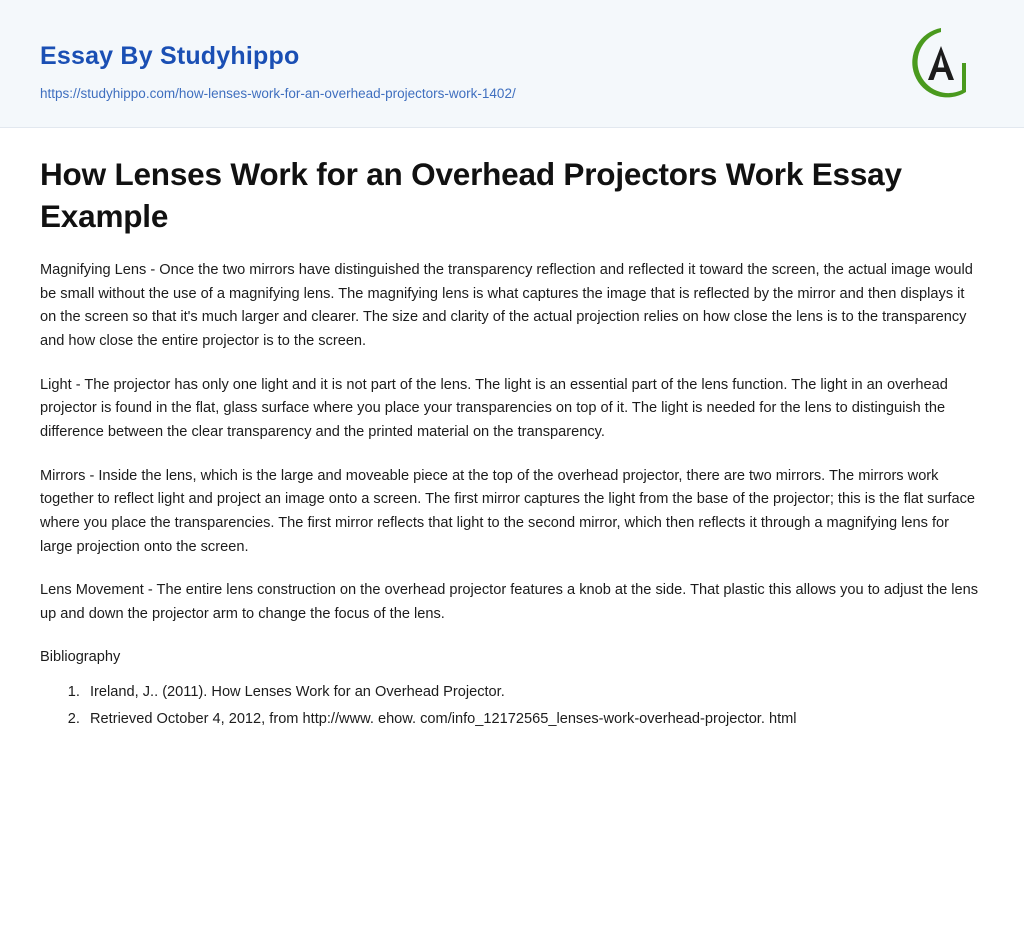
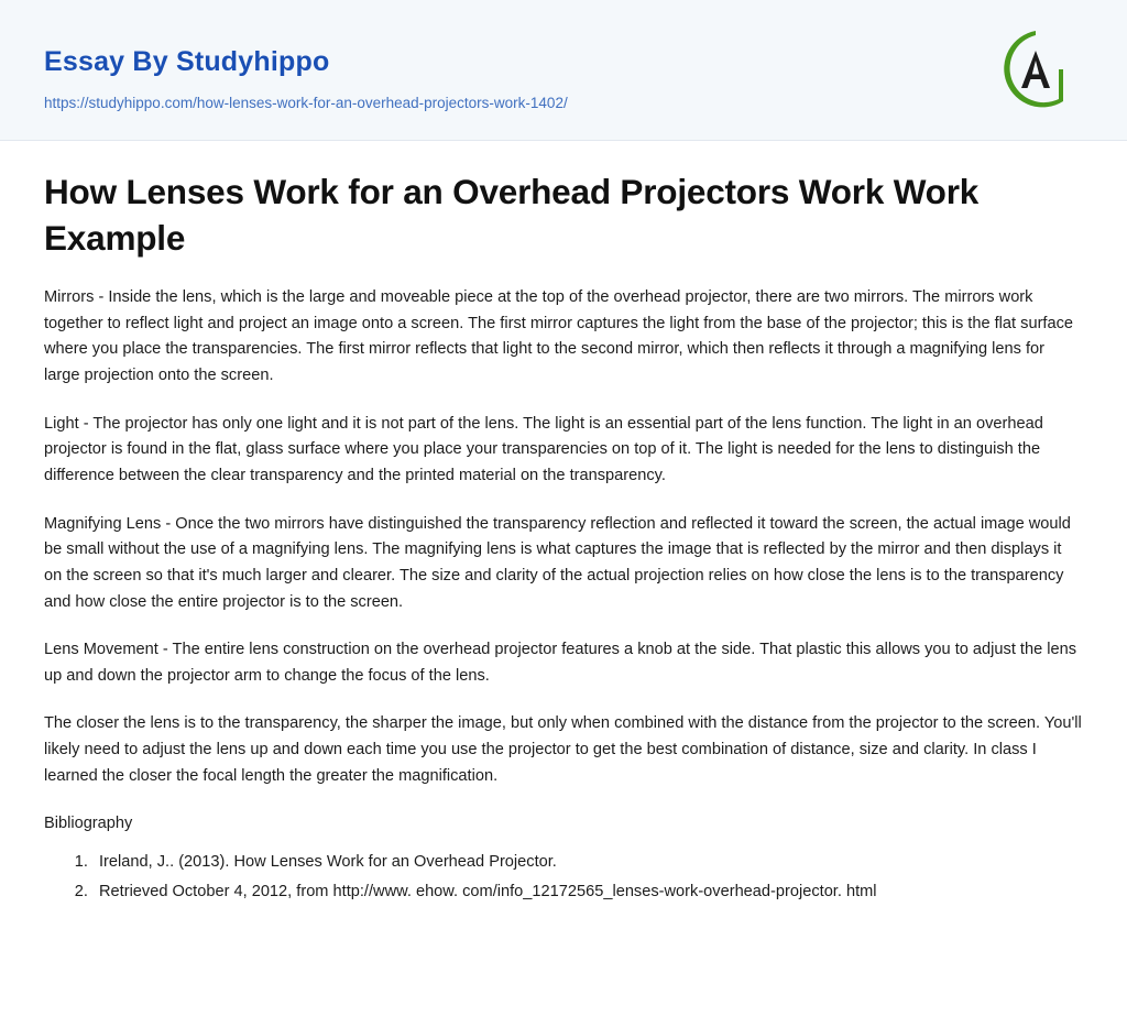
  Essay By Studyhippo
  https://studyhippo.com/how-lenses-work-for-an-overhead-projectors-work-1402/
- How Lenses Work for an Overhead Projectors Work Essay Example
+ How Lenses Work for an Overhead Projectors Work Work Example
- Magnifying Lens - Once the two mirrors have distinguished the transparency reflection and reflected it toward the screen, the actual image would be small without the use of a magnifying lens. The magnifying lens is what captures the image that is reflected by the mirror and then displays it on the screen so that it's much larger and clearer. The size and clarity of the actual projection relies on how close the lens is to the transparency and how close the entire projector is to the screen.
+ Mirrors - Inside the lens, which is the large and moveable piece at the top of the overhead projector, there are two mirrors. The mirrors work together to reflect light and project an image onto a screen. The first mirror captures the light from the base of the projector; this is the flat surface where you place the transparencies. The first mirror reflects that light to the second mirror, which then reflects it through a magnifying lens for large projection onto the screen.
  Light - The projector has only one light and it is not part of the lens. The light is an essential part of the lens function. The light in an overhead projector is found in the flat, glass surface where you place your transparencies on top of it. The light is needed for the lens to distinguish the difference between the clear transparency and the printed material on the transparency.
- Mirrors - Inside the lens, which is the large and moveable piece at the top of the overhead projector, there are two mirrors. The mirrors work together to reflect light and project an image onto a screen. The first mirror captures the light from the base of the projector; this is the flat surface where you place the transparencies. The first mirror reflects that light to the second mirror, which then reflects it through a magnifying lens for large projection onto the screen.
+ Magnifying Lens - Once the two mirrors have distinguished the transparency reflection and reflected it toward the screen, the actual image would be small without the use of a magnifying lens. The magnifying lens is what captures the image that is reflected by the mirror and then displays it on the screen so that it's much larger and clearer. The size and clarity of the actual projection relies on how close the lens is to the transparency and how close the entire projector is to the screen.
  Lens Movement - The entire lens construction on the overhead projector features a knob at the side. That plastic this allows you to adjust the lens up and down the projector arm to change the focus of the lens.
+ The closer the lens is to the transparency, the sharper the image, but only when combined with the distance from the projector to the screen. You'll likely need to adjust the lens up and down each time you use the projector to get the best combination of distance, size and clarity. In class I learned the closer the focal length the greater the magnification.
  Bibliography
- Ireland, J.. (2011). How Lenses Work for an Overhead Projector.
+ Ireland, J.. (2013). How Lenses Work for an Overhead Projector.
  Retrieved October 4, 2012, from http://www. ehow. com/info_12172565_lenses-work-overhead-projector. html
